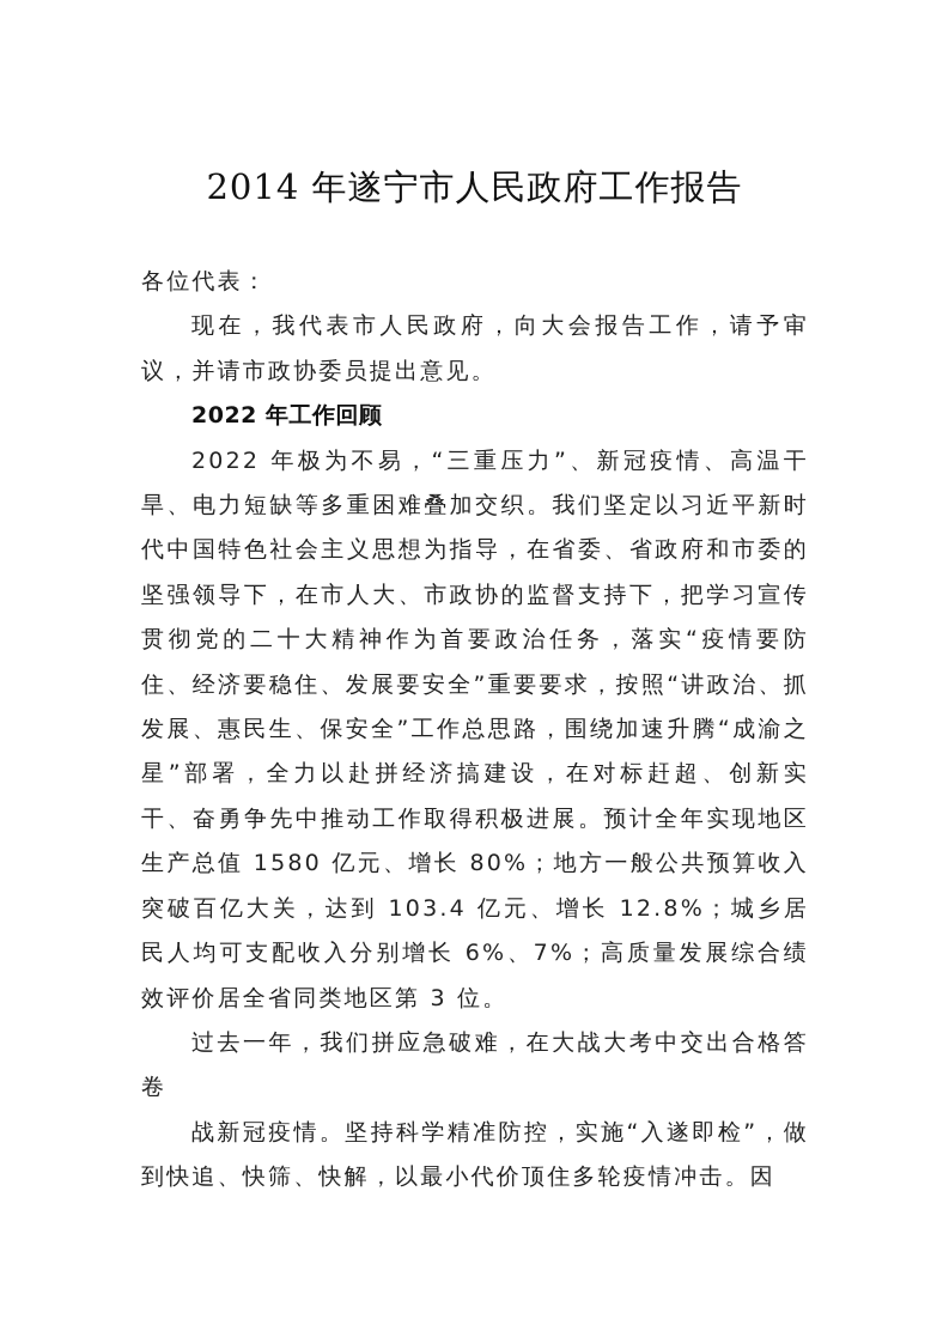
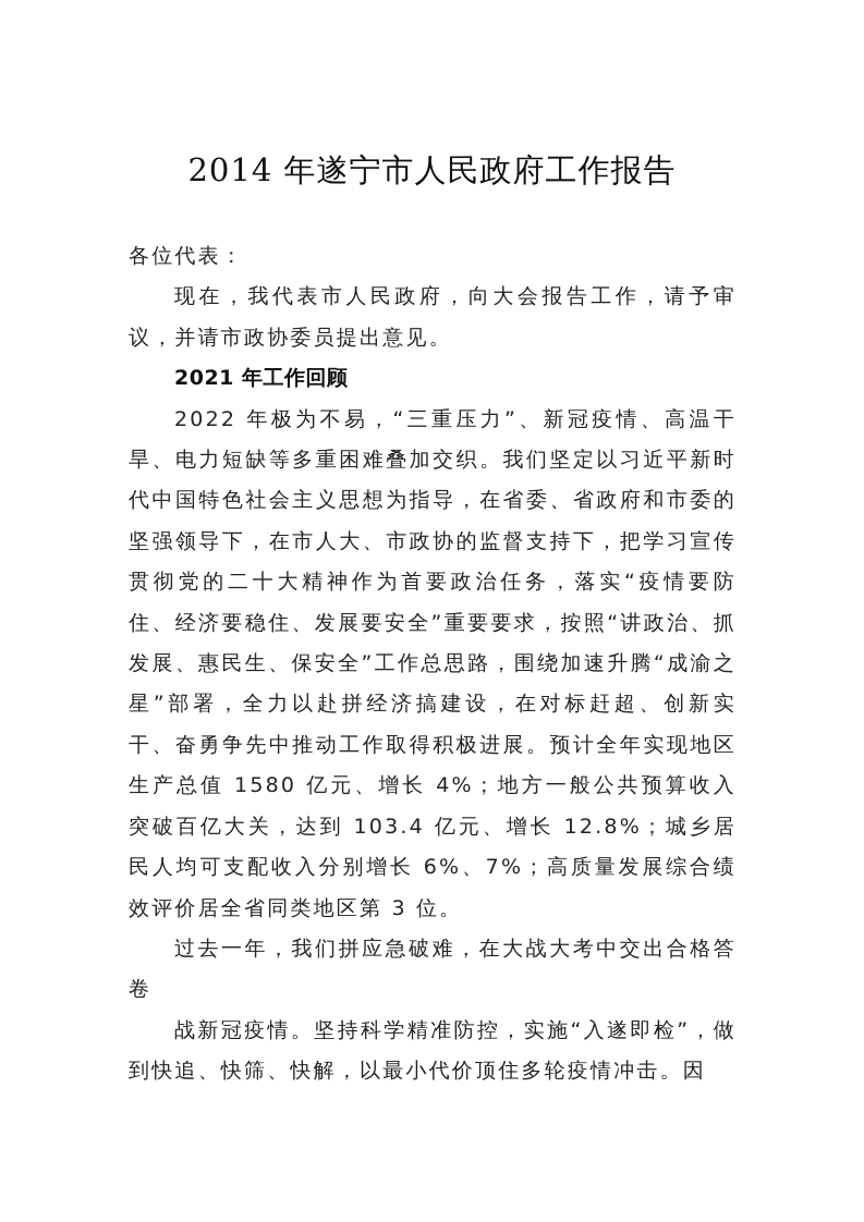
  2014 年遂宁市人民政府工作报告
  各位代表：
  现在，我代表市人民政府，向大会报告工作，请予审议，并请市政协委员提出意见。
- 2022 年工作回顾
+ 2021 年工作回顾
- 2022 年极为不易，“三重压力”、新冠疫情、高温干旱、电力短缺等多重困难叠加交织。我们坚定以习近平新时代中国特色社会主义思想为指导，在省委、省政府和市委的坚强领导下，在市人大、市政协的监督支持下，把学习宣传贯彻党的二十大精神作为首要政治任务，落实“疫情要防住、经济要稳住、发展要安全”重要要求，按照“讲政治、抓发展、惠民生、保安全”工作总思路，围绕加速升腾“成渝之星”部署，全力以赴拼经济搞建设，在对标赶超、创新实干、奋勇争先中推动工作取得积极进展。预计全年实现地区生产总值 1580 亿元、增长 80%；地方一般公共预算收入突破百亿大关，达到 103.4 亿元、增长 12.8%；城乡居民人均可支配收入分别增长 6%、7%；高质量发展综合绩效评价居全省同类地区第 3 位。
+ 2022 年极为不易，“三重压力”、新冠疫情、高温干旱、电力短缺等多重困难叠加交织。我们坚定以习近平新时代中国特色社会主义思想为指导，在省委、省政府和市委的坚强领导下，在市人大、市政协的监督支持下，把学习宣传贯彻党的二十大精神作为首要政治任务，落实“疫情要防住、经济要稳住、发展要安全”重要要求，按照“讲政治、抓发展、惠民生、保安全”工作总思路，围绕加速升腾“成渝之星”部署，全力以赴拼经济搞建设，在对标赶超、创新实干、奋勇争先中推动工作取得积极进展。预计全年实现地区生产总值 1580 亿元、增长 4%；地方一般公共预算收入突破百亿大关，达到 103.4 亿元、增长 12.8%；城乡居民人均可支配收入分别增长 6%、7%；高质量发展综合绩效评价居全省同类地区第 3 位。
  过去一年，我们拼应急破难，在大战大考中交出合格答卷
  战新冠疫情。坚持科学精准防控，实施“入遂即检”，做到快追、快筛、快解，以最小代价顶住多轮疫情冲击。因
